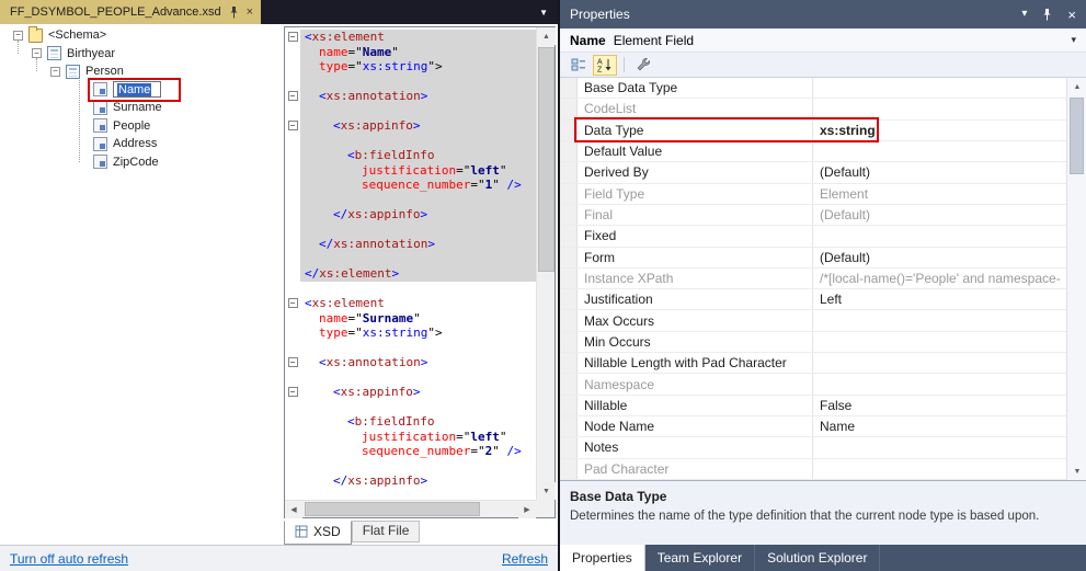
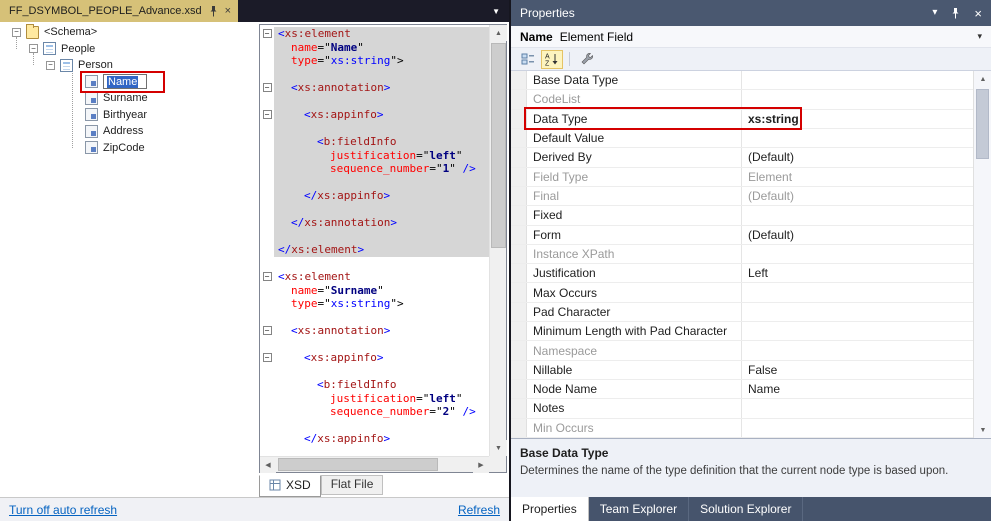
  FF_DSYMBOL_PEOPLE_Advance.xsd
  ×
  ▼
  −
  <Schema>
  −
- Birthyear
+ People
  −
  Person
  Name
  Surname
- People
+ Birthyear
  Address
  ZipCode
  −
  <xs:element
  name="Name"
  type="xs:string">
  −
  <xs:annotation>
  −
  <xs:appinfo>
  <b:fieldInfo
  justification="left"
  sequence_number="1" />
  </xs:appinfo>
  </xs:annotation>
  </xs:element>
  −
  <xs:element
  name="Surname"
  type="xs:string">
  −
  <xs:annotation>
  −
  <xs:appinfo>
  <b:fieldInfo
  justification="left"
  sequence_number="2" />
  </xs:appinfo>
  XSD
  Flat File
  Turn off auto refresh
  Refresh
  Properties
  ▾
  ×
  Name
  Element Field
  ▾
  Base Data Type
  CodeList
  Data Type
  xs:string
  Default Value
  Derived By
  (Default)
  Field Type
  Element
  Final
  (Default)
  Fixed
  Form
  (Default)
  Instance XPath
- /*[local-name()='People' and namespace-
  Justification
  Left
  Max Occurs
- Min Occurs
+ Pad Character
- Nillable Length with Pad Character
+ Minimum Length with Pad Character
  Namespace
  Nillable
  False
  Node Name
  Name
  Notes
- Pad Character
+ Min Occurs
  Base Data Type
  Determines the name of the type definition that the current node type is based upon.
  Properties
  Team Explorer
  Solution Explorer
